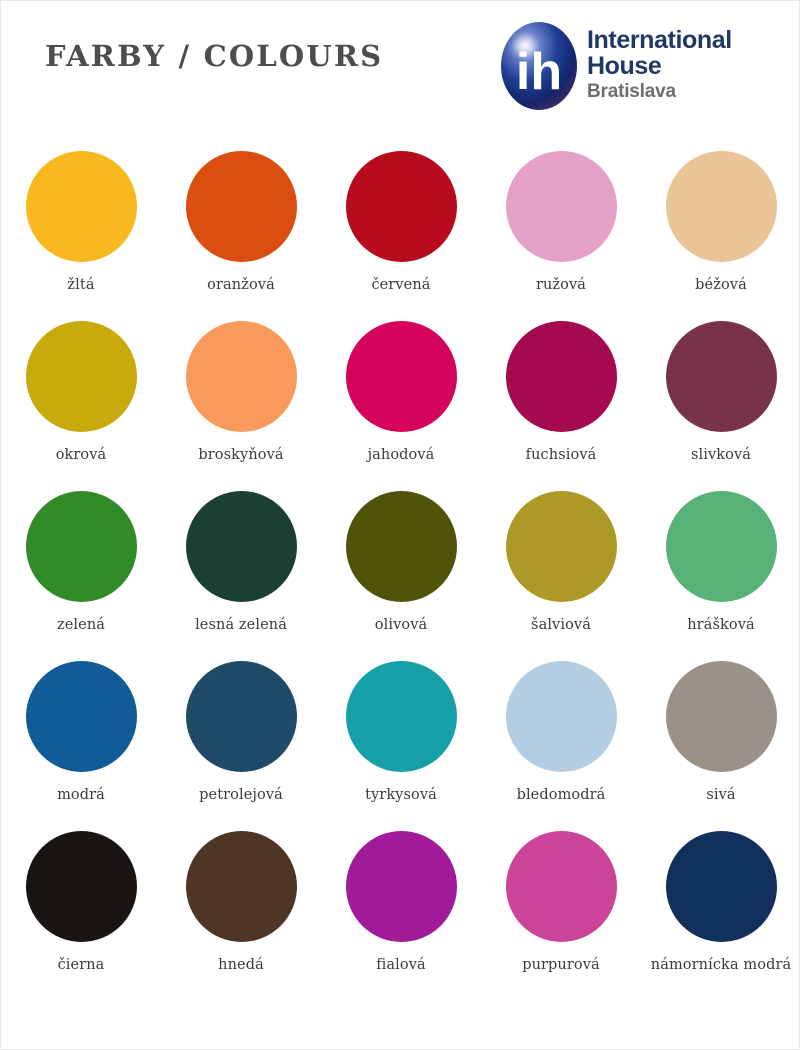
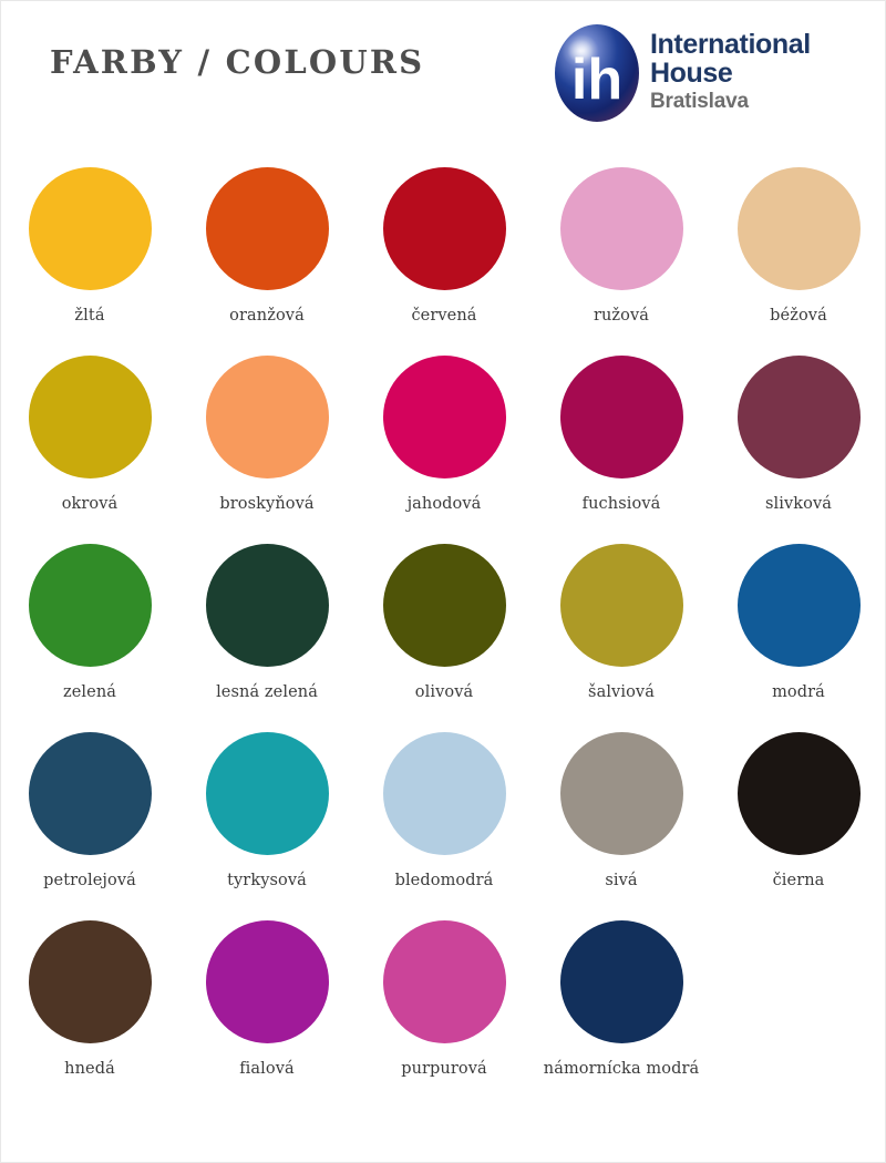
  FARBY / COLOURS
  ih
  International
  House
  Bratislava
  žltá
  oranžová
  červená
  ružová
  béžová
  okrová
  broskyňová
  jahodová
  fuchsiová
  slivková
  zelená
  lesná zelená
  olivová
  šalviová
- hrášková
  modrá
  petrolejová
  tyrkysová
  bledomodrá
  sivá
  čierna
  hnedá
  fialová
  purpurová
  námornícka modrá
